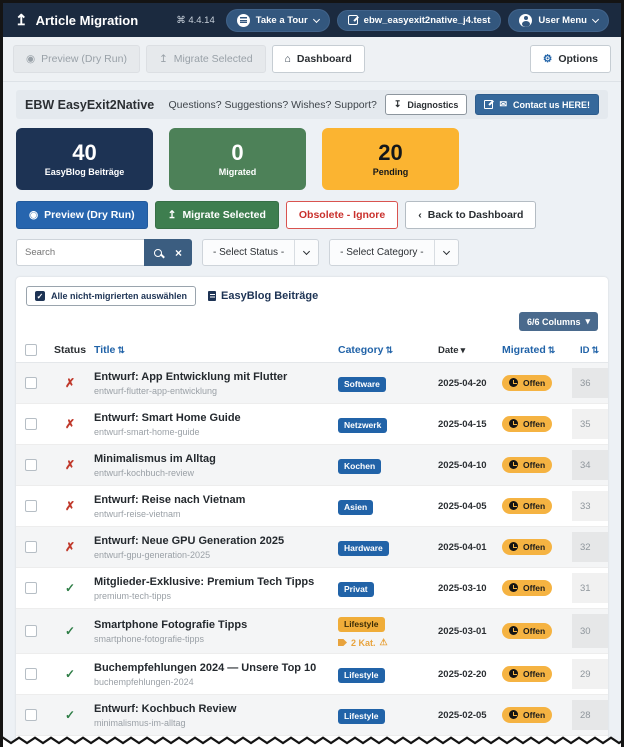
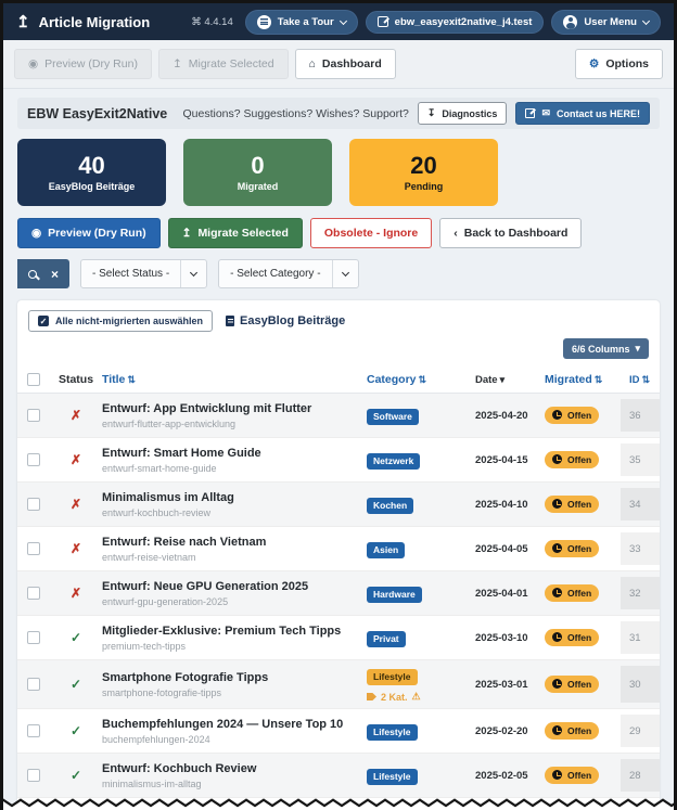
  ↥
  Article Migration
  ⌘ 4.4.14
  Take a Tour
  ebw_easyexit2native_j4.test
  User Menu
  ◉
  Preview (Dry Run)
  ↥
  Migrate Selected
  ⌂
  Dashboard
  ⚙
  Options
  EBW EasyExit2Native
  Questions? Suggestions? Wishes? Support?
  ↧
  Diagnostics
  ✉
  Contact us HERE!
  40
  EasyBlog Beiträge
  0
  Migrated
  20
  Pending
  ◉
  Preview (Dry Run)
  ↥
  Migrate Selected
  Obsolete - Ignore
  ‹
  Back to Dashboard
- Search
  ×
  - Select Status -
  - Select Category -
  ✓
  Alle nicht-migrierten auswählen
  EasyBlog Beiträge
  6/6 Columns
  ▾
  Status
  Title ⇅
  Category ⇅
  Date ▾
  Migrated ⇅
  ID
  ⇅
  ✗
  Entwurf: App Entwicklung mit Flutter
  entwurf-flutter-app-entwicklung
  Software
  2025-04-20
  Offen
  36
  ✗
  Entwurf: Smart Home Guide
  entwurf-smart-home-guide
  Netzwerk
  2025-04-15
  Offen
  35
  ✗
  Minimalismus im Alltag
  entwurf-kochbuch-review
  Kochen
  2025-04-10
  Offen
  34
  ✗
  Entwurf: Reise nach Vietnam
  entwurf-reise-vietnam
  Asien
  2025-04-05
  Offen
  33
  ✗
  Entwurf: Neue GPU Generation 2025
  entwurf-gpu-generation-2025
  Hardware
  2025-04-01
  Offen
  32
  ✓
  Mitglieder-Exklusive: Premium Tech Tipps
  premium-tech-tipps
  Privat
  2025-03-10
  Offen
  31
  ✓
  Smartphone Fotografie Tipps
  smartphone-fotografie-tipps
  Lifestyle
  2 Kat.
  ⚠
  2025-03-01
  Offen
  30
  ✓
  Buchempfehlungen 2024 — Unsere Top 10
  buchempfehlungen-2024
  Lifestyle
  2025-02-20
  Offen
  29
  ✓
  Entwurf: Kochbuch Review
  minimalismus-im-alltag
  Lifestyle
  2025-02-05
  Offen
  28
